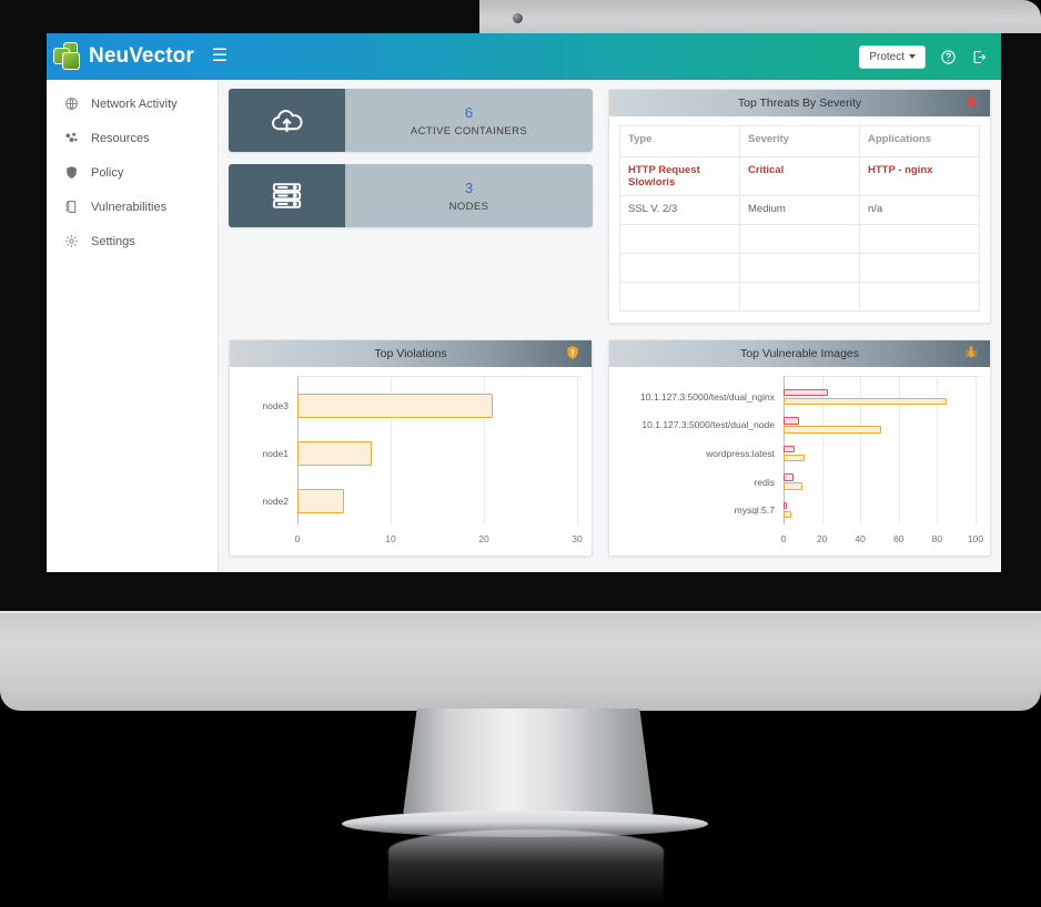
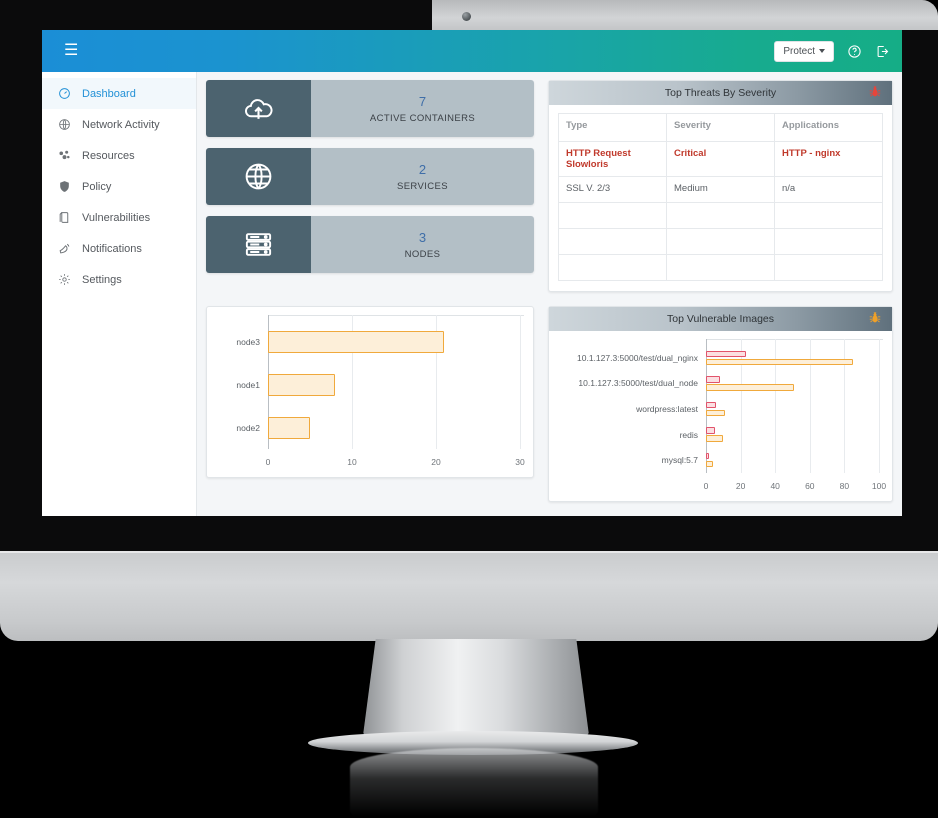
- NeuVector
  ☰
  Protect
+ Dashboard
  Network Activity
  Resources
  Policy
  Vulnerabilities
+ Notifications
  Settings
- 6
+ 7
  ACTIVE CONTAINERS
+ 2
+ SERVICES
  3
  NODES
  Top Threats By Severity
  Type	Severity	Applications
  HTTP Request Slowloris	Critical	HTTP - nginx
  SSL V. 2/3	Medium	n/a
- Top Violations
  0
  10
  20
  30
  node3
  node1
  node2
  Top Vulnerable Images
  0
  20
  40
  60
  80
  100
  10.1.127.3:5000/test/dual_nginx
  10.1.127.3:5000/test/dual_node
  wordpress:latest
  redis
  mysql:5.7
